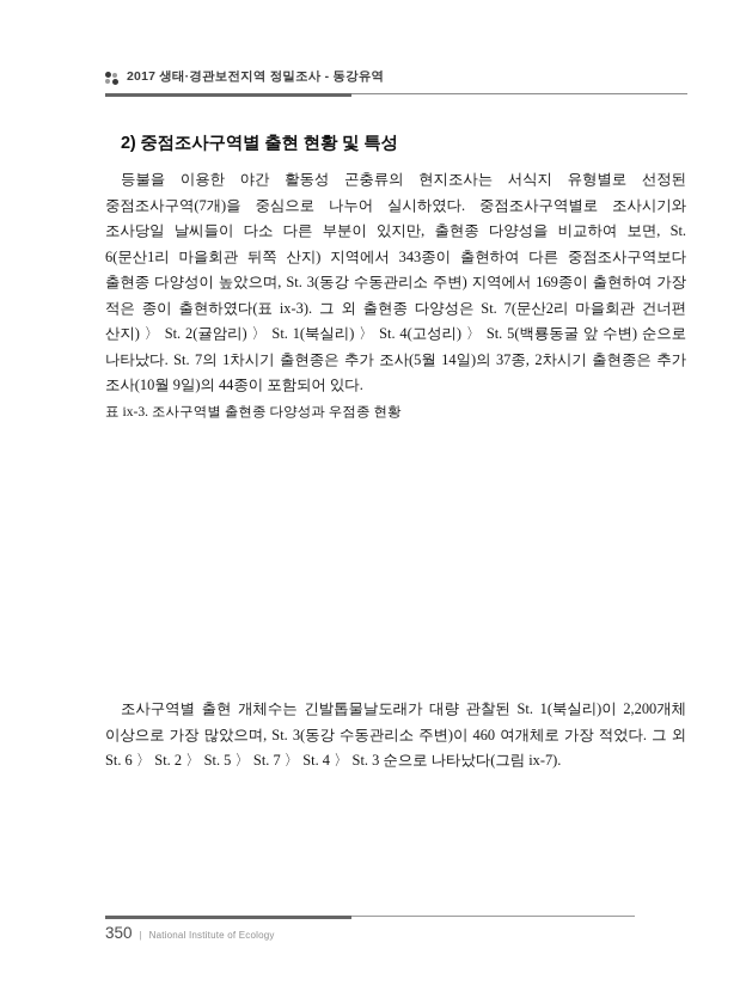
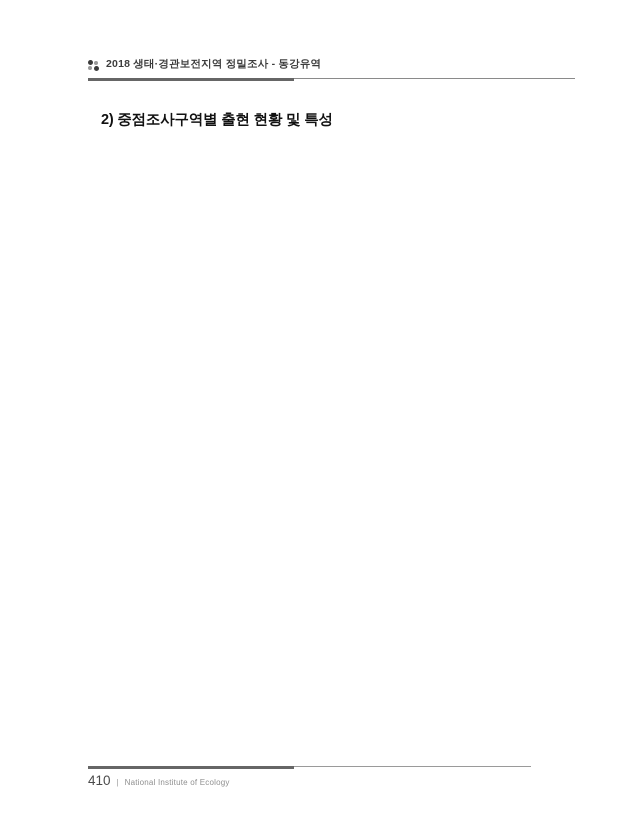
- 2017 생태·경관보전지역 정밀조사 - 동강유역
+ 2018 생태·경관보전지역 정밀조사 - 동강유역
  2) 중점조사구역별 출현 현황 및 특성
- 등불을 이용한 야간 활동성 곤충류의 현지조사는 서식지 유형별로 선정된 중점조사구역(7개)을 중심으로 나누어 실시하였다. 중점조사구역별로 조사시기와 조사당일 날씨들이 다소 다른 부분이 있지만, 출현종 다양성을 비교하여 보면, St. 6(문산1리 마을회관 뒤쪽 산지) 지역에서 343종이 출현하여 다른 중점조사구역보다 출현종 다양성이 높았으며, St. 3(동강 수동관리소 주변) 지역에서 169종이 출현하여 가장 적은 종이 출현하였다(표 ix-3). 그 외 출현종 다양성은 St. 7(문산2리 마을회관 건너편 산지) 〉 St. 2(귤암리) 〉 St. 1(북실리) 〉 St. 4(고성리) 〉 St. 5(백룡동굴 앞 수변) 순으로 나타났다. St. 7의 1차시기 출현종은 추가 조사(5월 14일)의 37종, 2차시기 출현종은 추가 조사(10월 9일)의 44종이 포함되어 있다.
- 표 ix-3. 조사구역별 출현종 다양성과 우점종 현황
- 조사구역별 출현 개체수는 긴발톱물날도래가 대량 관찰된 St. 1(북실리)이 2,200개체 이상으로 가장 많았으며, St. 3(동강 수동관리소 주변)이 460 여개체로 가장 적었다. 그 외 St. 6 〉 St. 2 〉 St. 5 〉 St. 7 〉 St. 4 〉 St. 3 순으로 나타났다(그림 ix-7).
- 350
+ 410
  |
  National Institute of Ecology
